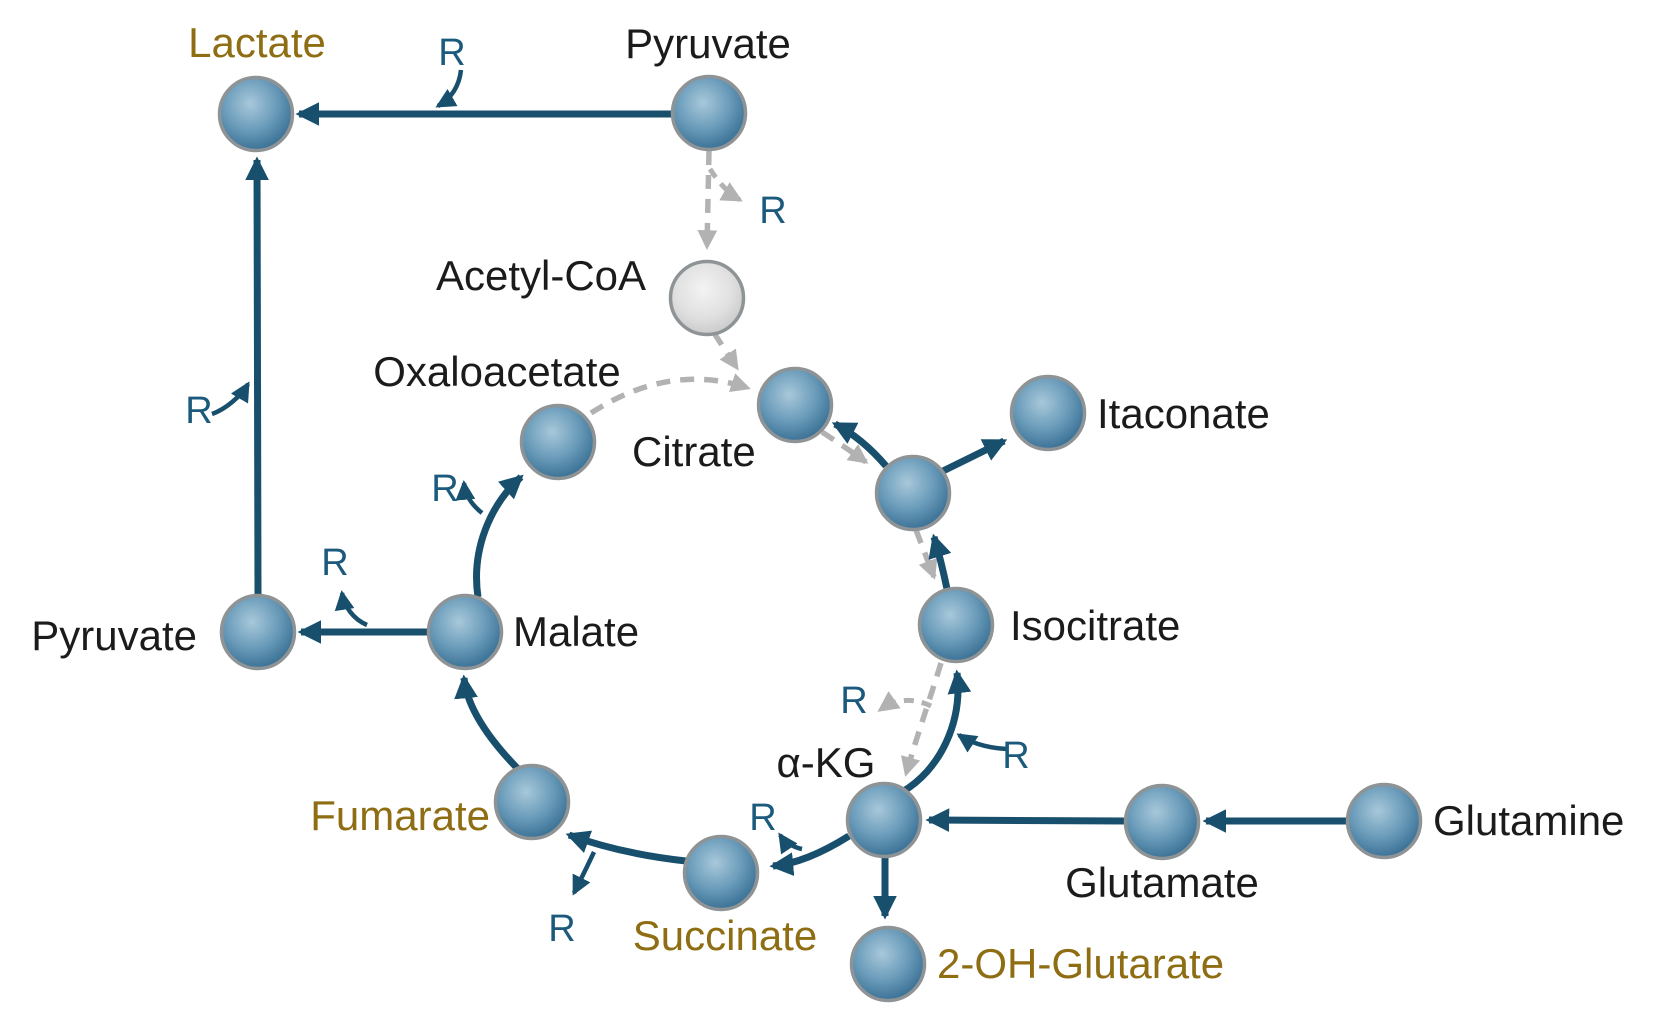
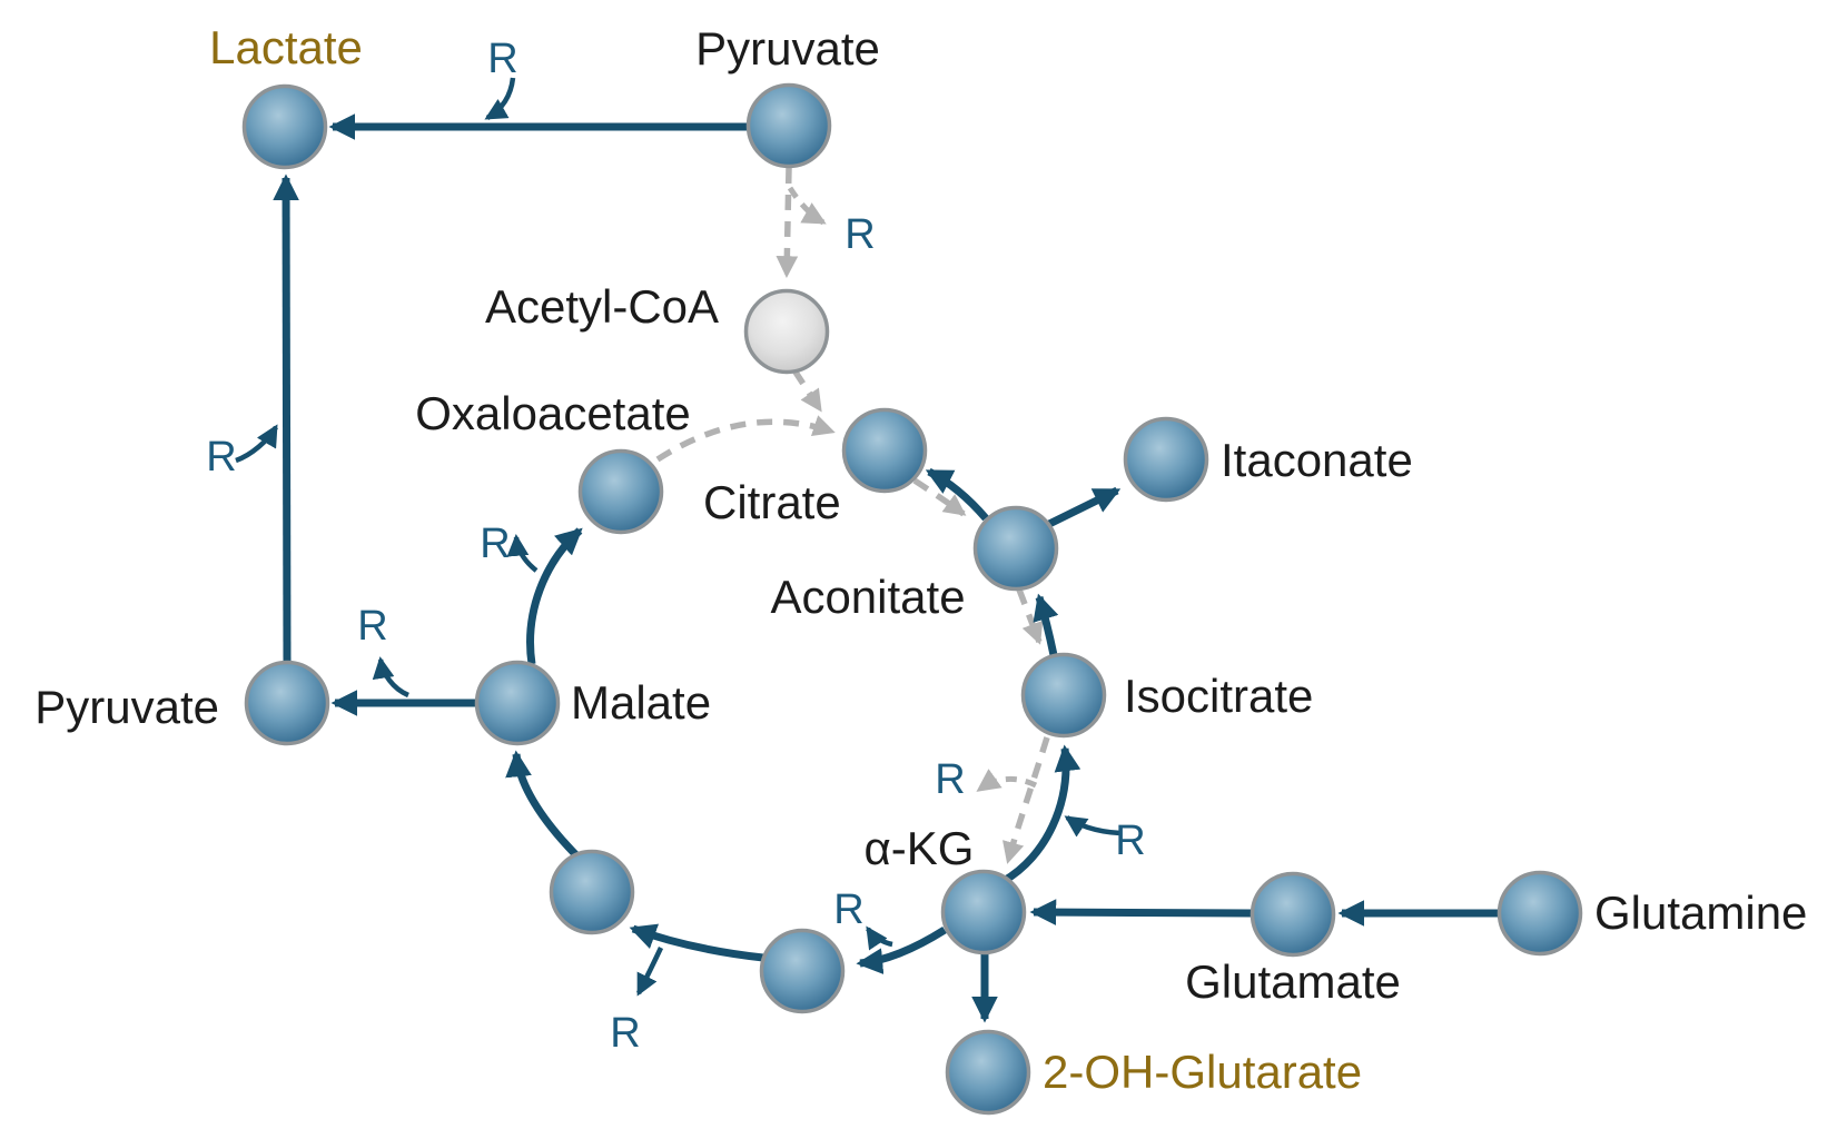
  Lactate
  Pyruvate
  Acetyl-CoA
  Oxaloacetate
  Citrate
+ Aconitate
  Itaconate
  Isocitrate
  α-KG
  Glutamate
  Glutamine
  2-OH-Glutarate
- Succinate
- Fumarate
  Malate
  Pyruvate
  R
  R
  R
  R
  R
  R
  R
  R
  R
